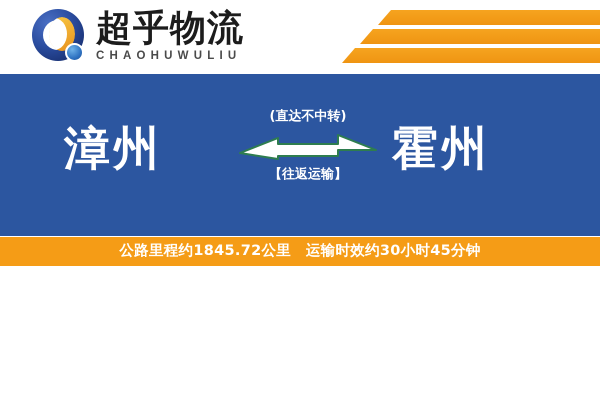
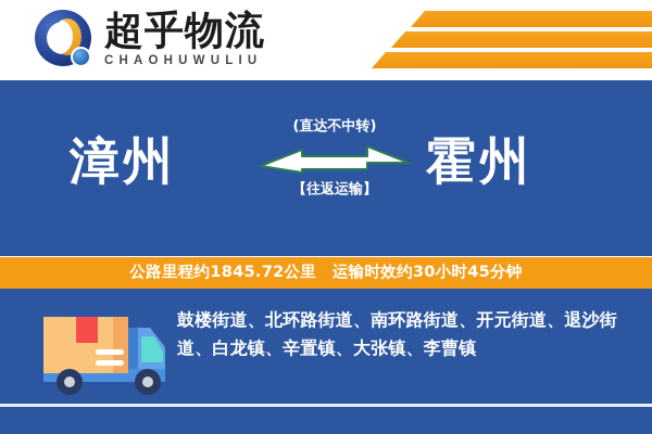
  超乎物流
  CHAOHUWULIU
  漳州
  (直达不中转)
  【往返运输】
  霍州
  公路里程约1845.72公里 运输时效约30小时45分钟
+ 鼓楼街道、北环路街道、南环路街道、开元街道、退沙街道、白龙镇、辛置镇、大张镇、李曹镇
